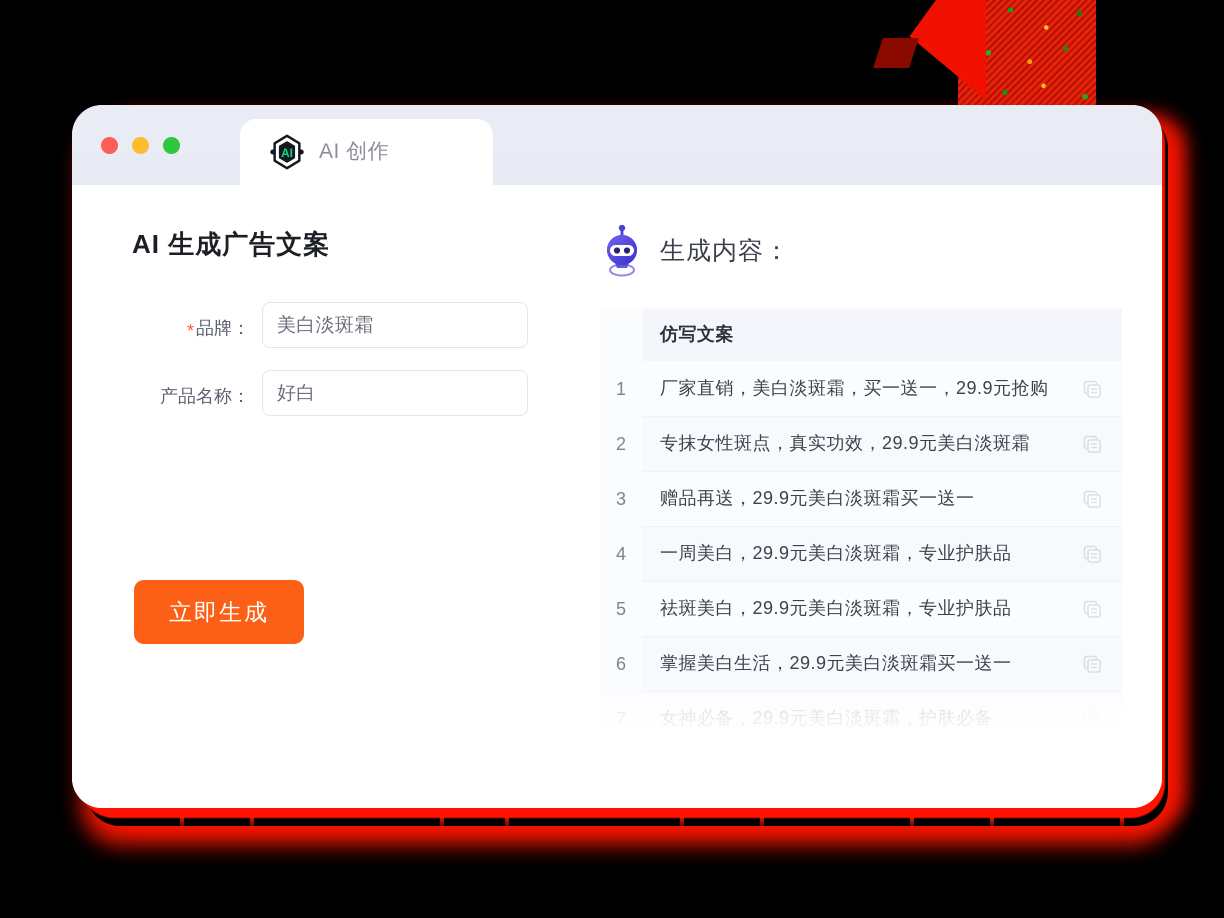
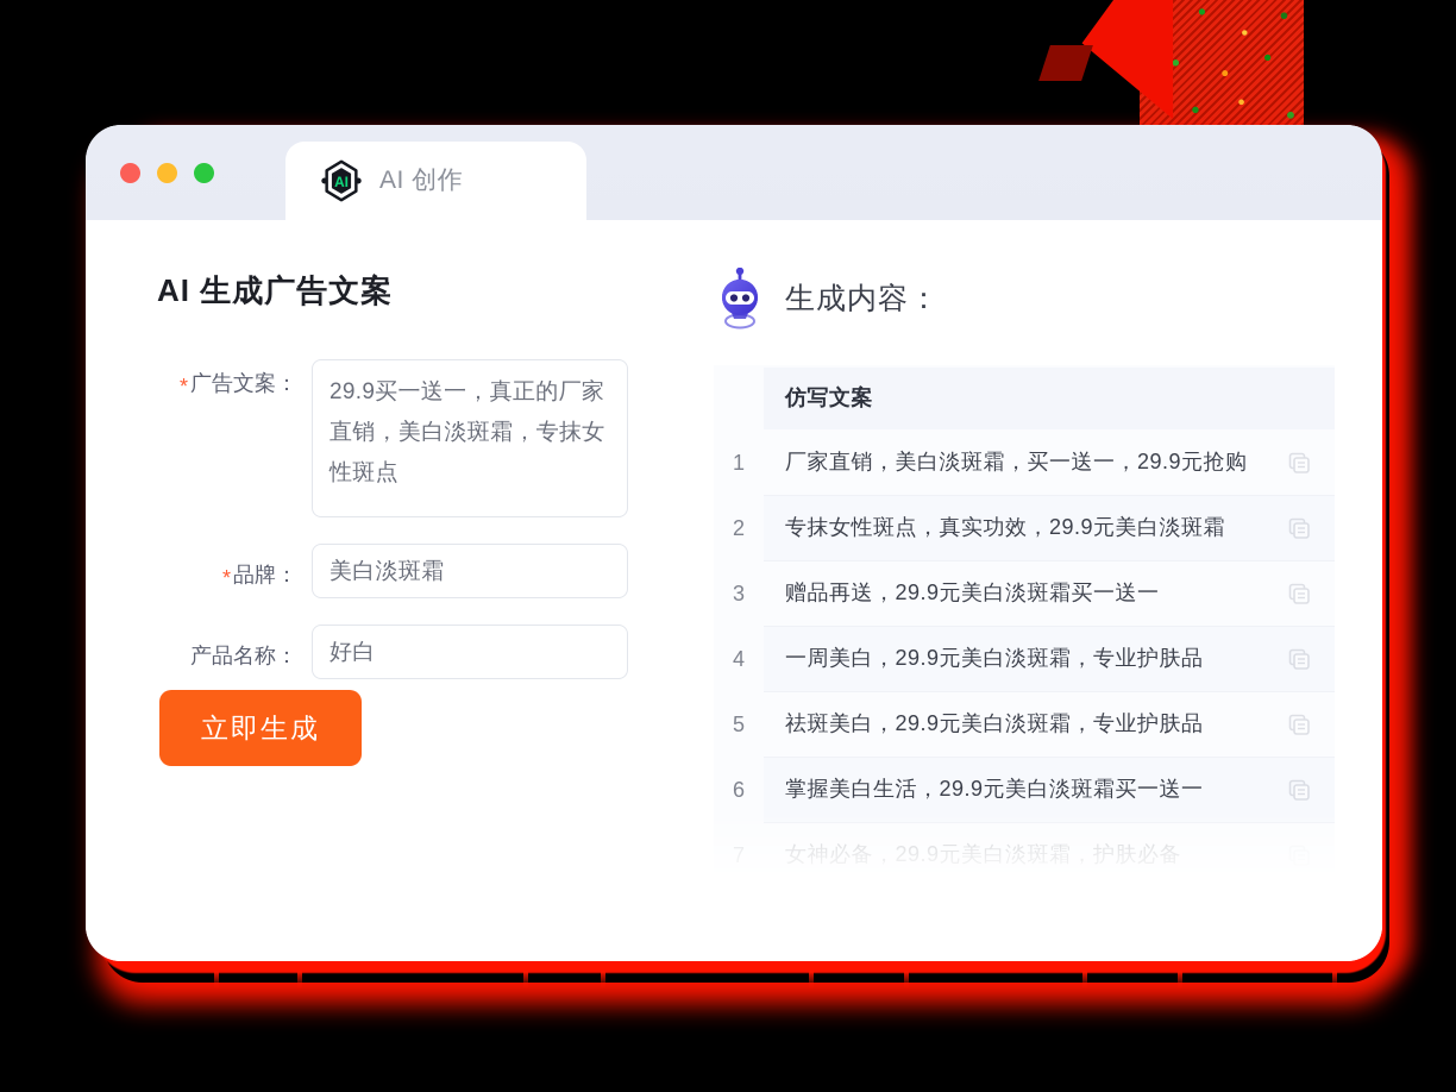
  AI
  AI 创作
  AI 生成广告文案
+ *广告文案：
+ 29.9买一送一，真正的厂家直销，美白淡斑霜，专抹女性斑点
  *品牌：
  美白淡斑霜
  产品名称：
  好白
  立即生成
  生成内容：
  仿写文案
  1
  厂家直销，美白淡斑霜，买一送一，29.9元抢购
  2
  专抹女性斑点，真实功效，29.9元美白淡斑霜
  3
  赠品再送，29.9元美白淡斑霜买一送一
  4
  一周美白，29.9元美白淡斑霜，专业护肤品
  5
  祛斑美白，29.9元美白淡斑霜，专业护肤品
  6
  掌握美白生活，29.9元美白淡斑霜买一送一
